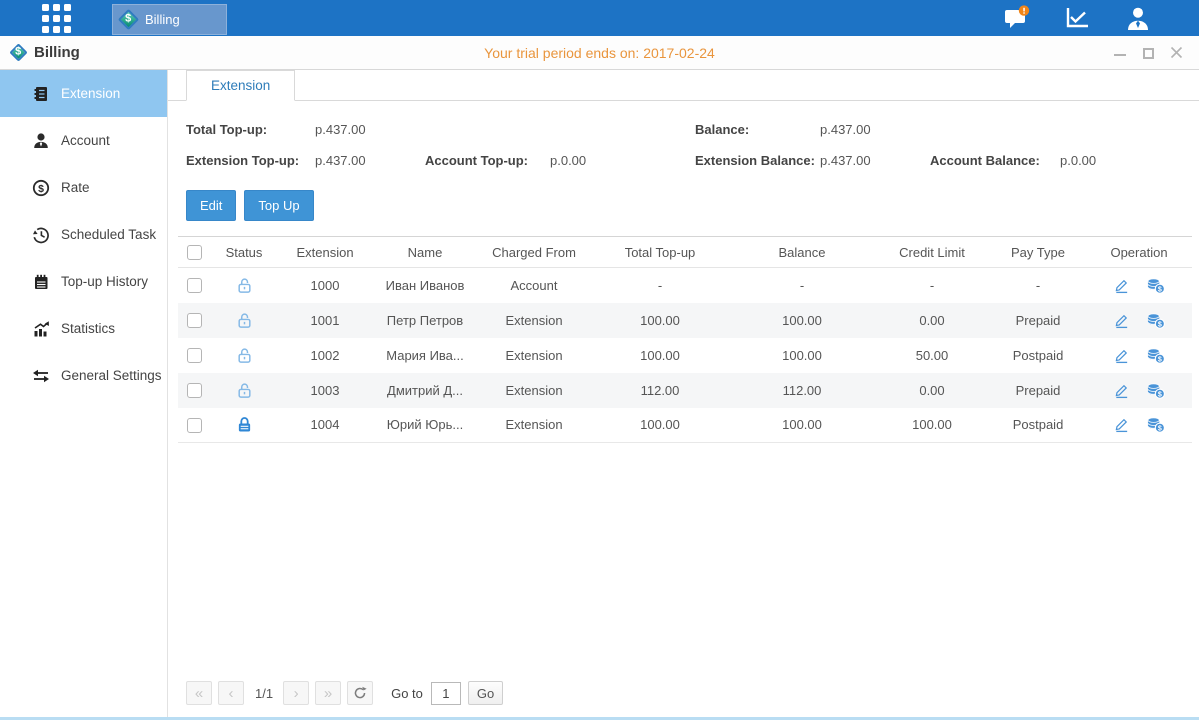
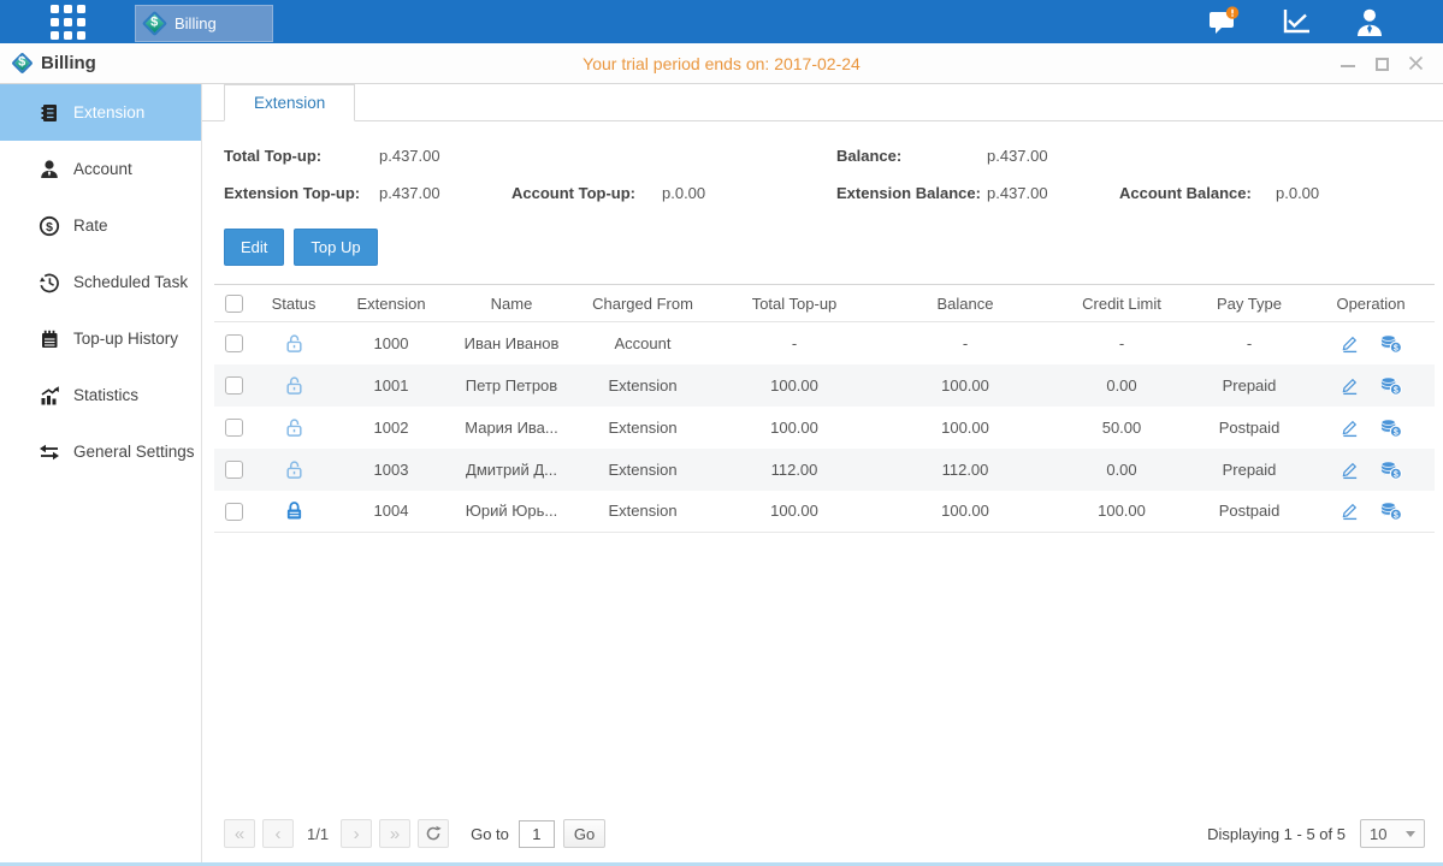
  Billing
  Billing
  Your trial period ends on: 2017-02-24
  Extension
  Account
  $
  Rate
  Scheduled Task
  Top-up History
  Statistics
  General Settings
  Extension
  Total Top-up:
  p.437.00
  Balance:
  p.437.00
  Extension Top-up:
  p.437.00
  Account Top-up:
  p.0.00
  Extension Balance:
  p.437.00
  Account Balance:
  p.0.00
  Edit
  Top Up
  	Status	Extension	Name	Charged From	Total Top-up	Balance	Credit Limit	Pay Type	Operation
  		1000	Иван Иванов	Account	-	-	-	-	$
  		1001	Петр Петров	Extension	100.00	100.00	0.00	Prepaid	$
  		1002	Мария Ива...	Extension	100.00	100.00	50.00	Postpaid	$
  		1003	Дмитрий Д...	Extension	112.00	112.00	0.00	Prepaid	$
  		1004	Юрий Юрь...	Extension	100.00	100.00	100.00	Postpaid	$
  «
  ‹
  1/1
  ›
  »
  Go to
  1
  Go
+ Displaying 1 - 5 of 5
+ 10
